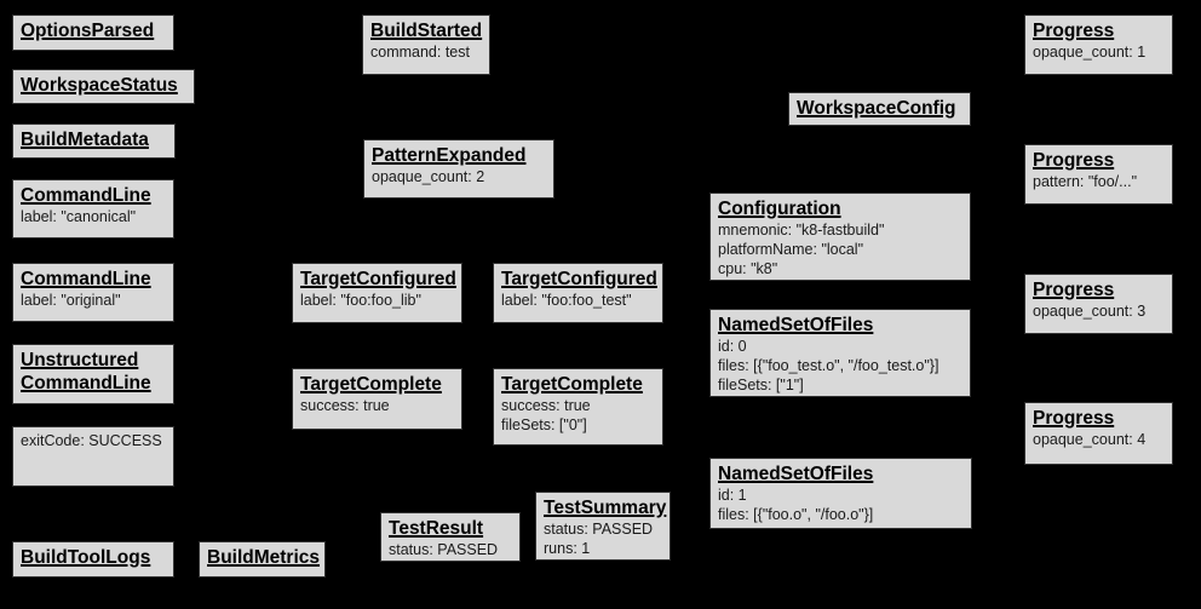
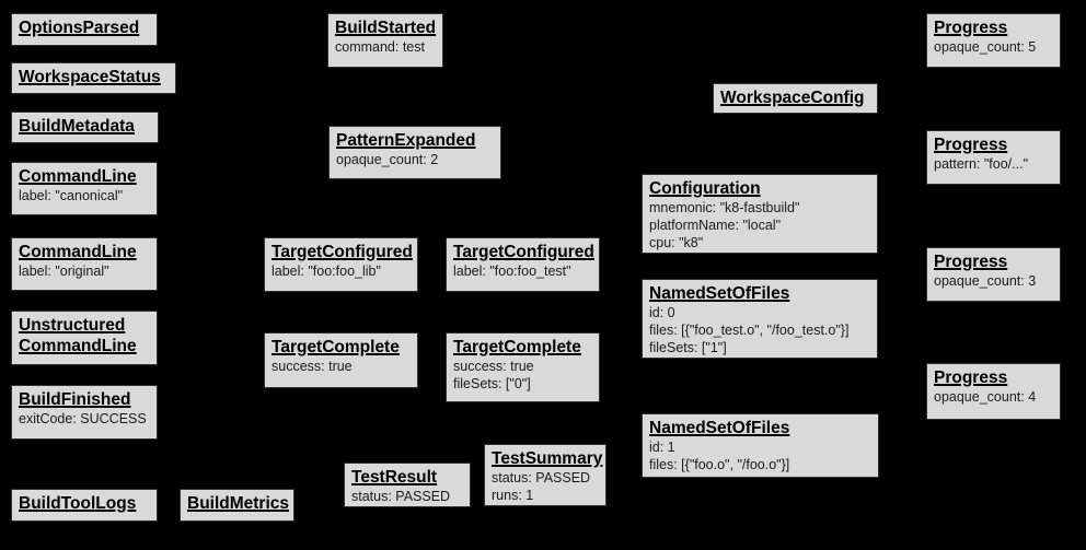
  OptionsParsed
  WorkspaceStatus
  BuildMetadata
  CommandLine
  label: "canonical"
  CommandLine
  label: "original"
  Unstructured
  CommandLine
+ BuildFinished
  exitCode: SUCCESS
  BuildToolLogs
  BuildMetrics
  BuildStarted
  command: test
  PatternExpanded
  opaque_count: 2
  TargetConfigured
  label: "foo:foo_lib"
  TargetConfigured
  label: "foo:foo_test"
  TargetComplete
  success: true
  TargetComplete
  success: true
  fileSets: ["0"]
  TestResult
  status: PASSED
  TestSummary
  status: PASSED
  runs: 1
  WorkspaceConfig
  Configuration
  mnemonic: "k8-fastbuild"
  platformName: "local"
  cpu: "k8"
  NamedSetOfFiles
  id: 0
  files: [{"foo_test.o", "/foo_test.o"}]
  fileSets: ["1"]
  NamedSetOfFiles
  id: 1
  files: [{"foo.o", "/foo.o"}]
  Progress
- opaque_count: 1
+ opaque_count: 5
  Progress
  pattern: "foo/..."
  Progress
  opaque_count: 3
  Progress
  opaque_count: 4
